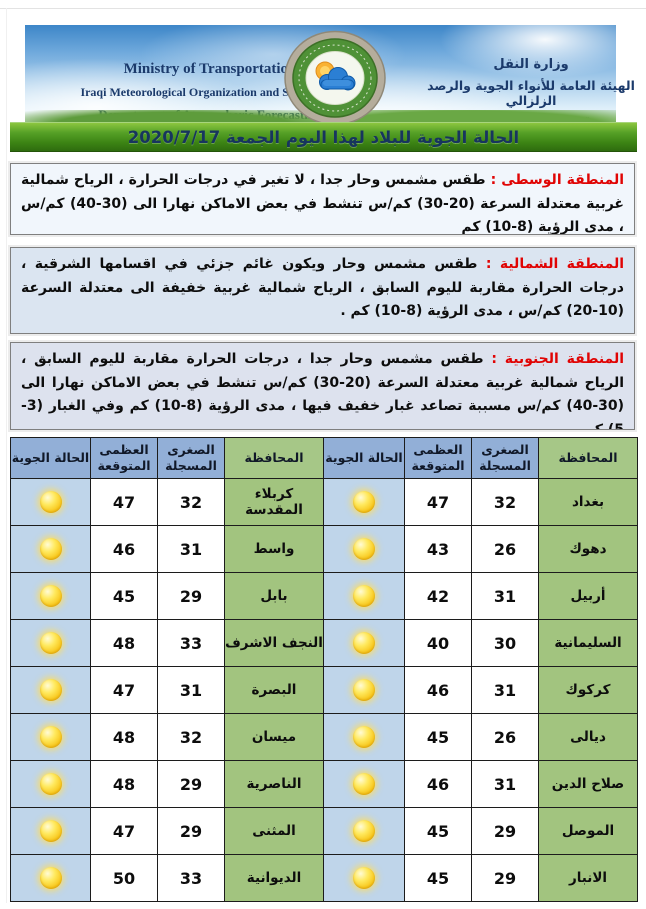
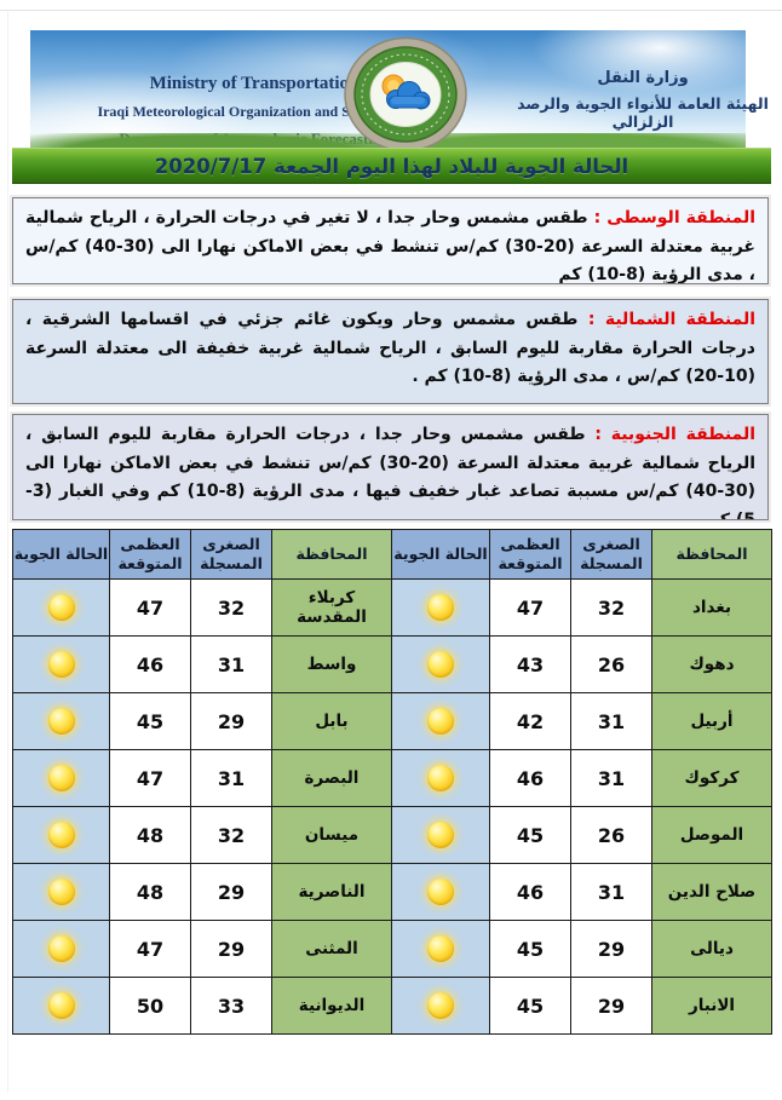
  Ministry of Transportatio
  Iraqi Meteorological Organization and S
  وزارة النقل
  الهيئة العامة للأنواء الجوية والرصد الزلزالي
  الحالة الجوية للبلاد لهذا اليوم الجمعة 2020/7/17
  المنطقة الوسطى : طقس مشمس وحار جدا ، لا تغير في درجات الحرارة ، الرياح شمالية غربية معتدلة السرعة (20-30) كم/س تنشط في بعض الاماكن نهارا الى (30-40) كم/س ، مدى الرؤية (8-10) كم
  المنطقة الشمالية : طقس مشمس وحار ويكون غائم جزئي في اقسامها الشرقية ، درجات الحرارة مقاربة لليوم السابق ، الرياح شمالية غربية خفيفة الى معتدلة السرعة (10-20) كم/س ، مدى الرؤية (8-10) كم .
  المنطقة الجنوبية : طقس مشمس وحار جدا ، درجات الحرارة مقاربة لليوم السابق ، الرياح شمالية غربية معتدلة السرعة (20-30) كم/س تنشط في بعض الاماكن نهارا الى (30-40) كم/س مسببة تصاعد غبار خفيف فيها ، مدى الرؤية (8-10) كم وفي الغبار (3-
  المحافظة	الصغرى المسجلة	العظمى المتوقعة	الحالة الجوية	المحافظة	الصغرى المسجلة	العظمى المتوقعة	الحالة الجوية
  بغداد	32	47		كربلاء المقدسة	32	47
  دهوك	26	43		واسط	31	46
  أربيل	31	42		بابل	29	45
- السليمانية	30	40		النجف الاشرف	33	48
  كركوك	31	46		البصرة	31	47
- ديالى	26	45		ميسان	32	48
+ الموصل	26	45		ميسان	32	48
  صلاح الدين	31	46		الناصرية	29	48
- الموصل	29	45		المثنى	29	47
+ ديالى	29	45		المثنى	29	47
  الانبار	29	45		الديوانية	33	50
